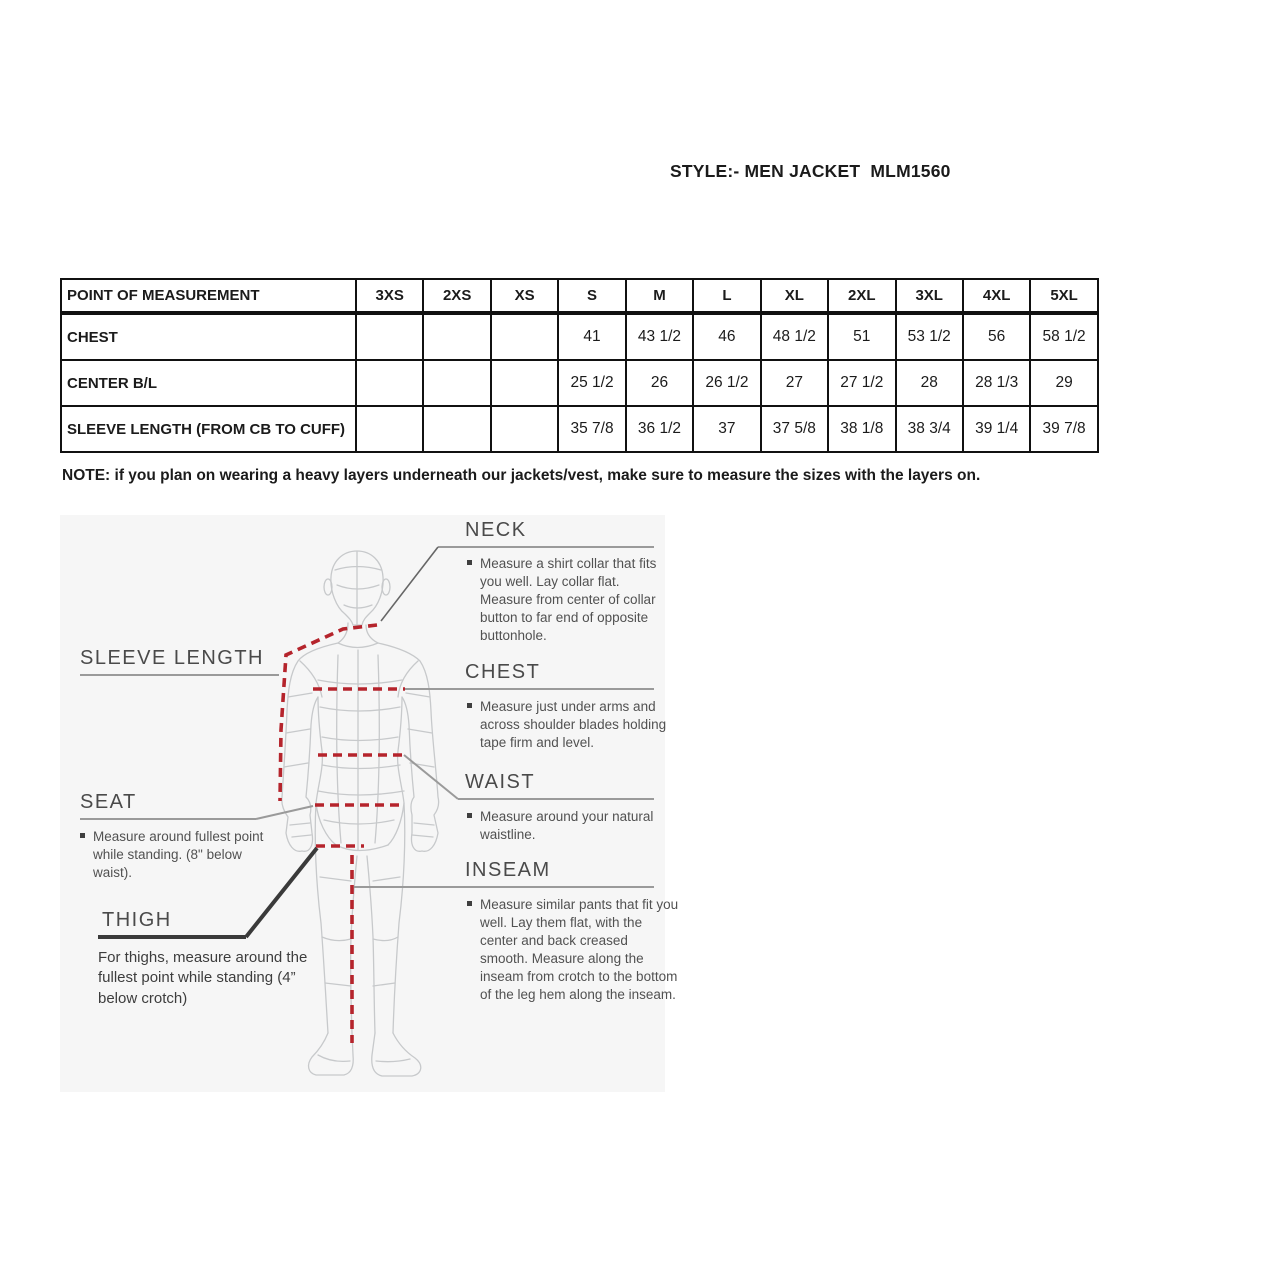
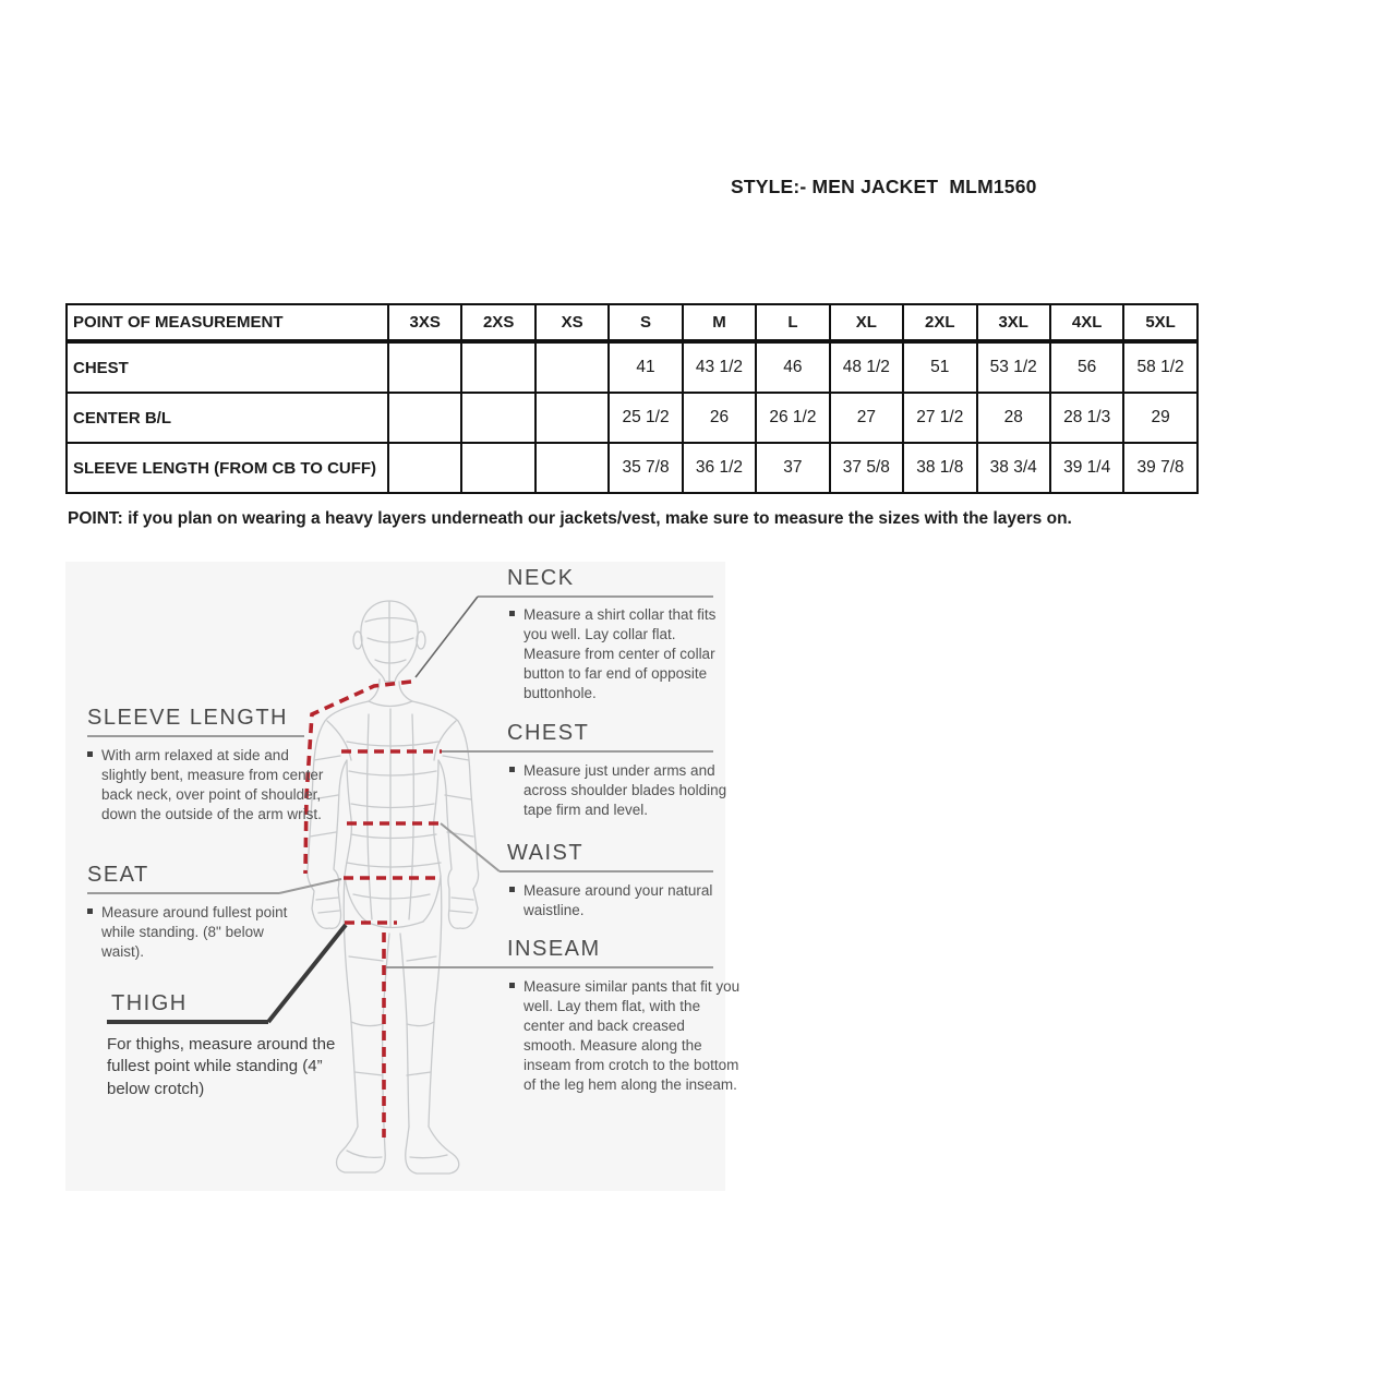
  STYLE:- MEN JACKET MLM1560
  POINT OF MEASUREMENT	3XS	2XS	XS	S	M	L	XL	2XL	3XL	4XL	5XL
  CHEST				41	43 1/2	46	48 1/2	51	53 1/2	56	58 1/2
  CENTER B/L				25 1/2	26	26 1/2	27	27 1/2	28	28 1/3	29
  SLEEVE LENGTH (FROM CB TO CUFF)				35 7/8	36 1/2	37	37 5/8	38 1/8	38 3/4	39 1/4	39 7/8
- NOTE: if you plan on wearing a heavy layers underneath our jackets/vest, make sure to measure the sizes with the layers on.
+ POINT: if you plan on wearing a heavy layers underneath our jackets/vest, make sure to measure the sizes with the layers on.
  NECK
  Measure a shirt collar that fits you well. Lay collar flat. Measure from center of collar button to far end of opposite buttonhole.
  CHEST
  Measure just under arms and across shoulder blades holding tape firm and level.
  WAIST
  Measure around your natural waistline.
  INSEAM
  Measure similar pants that fit you well. Lay them flat, with the center and back creased smooth. Measure along the inseam from crotch to the bottom of the leg hem along the inseam.
  SLEEVE LENGTH
+ With arm relaxed at side and slightly bent, measure from center back neck, over point of shoulder, down the outside of the arm wrist.
  SEAT
  Measure around fullest point while standing. (8" below waist).
  THIGH
  For thighs, measure around the fullest point while standing (4” below crotch)
